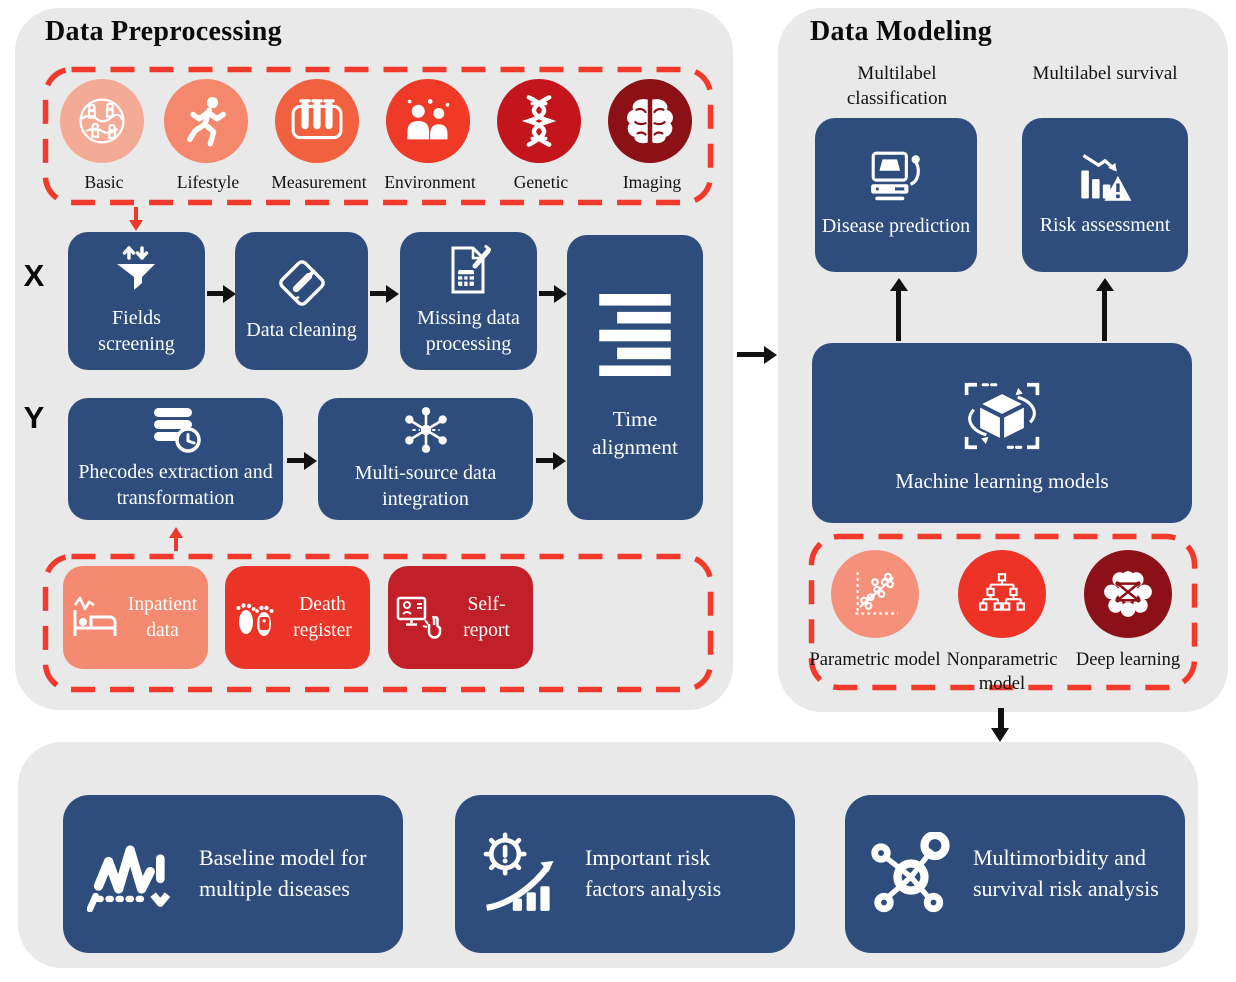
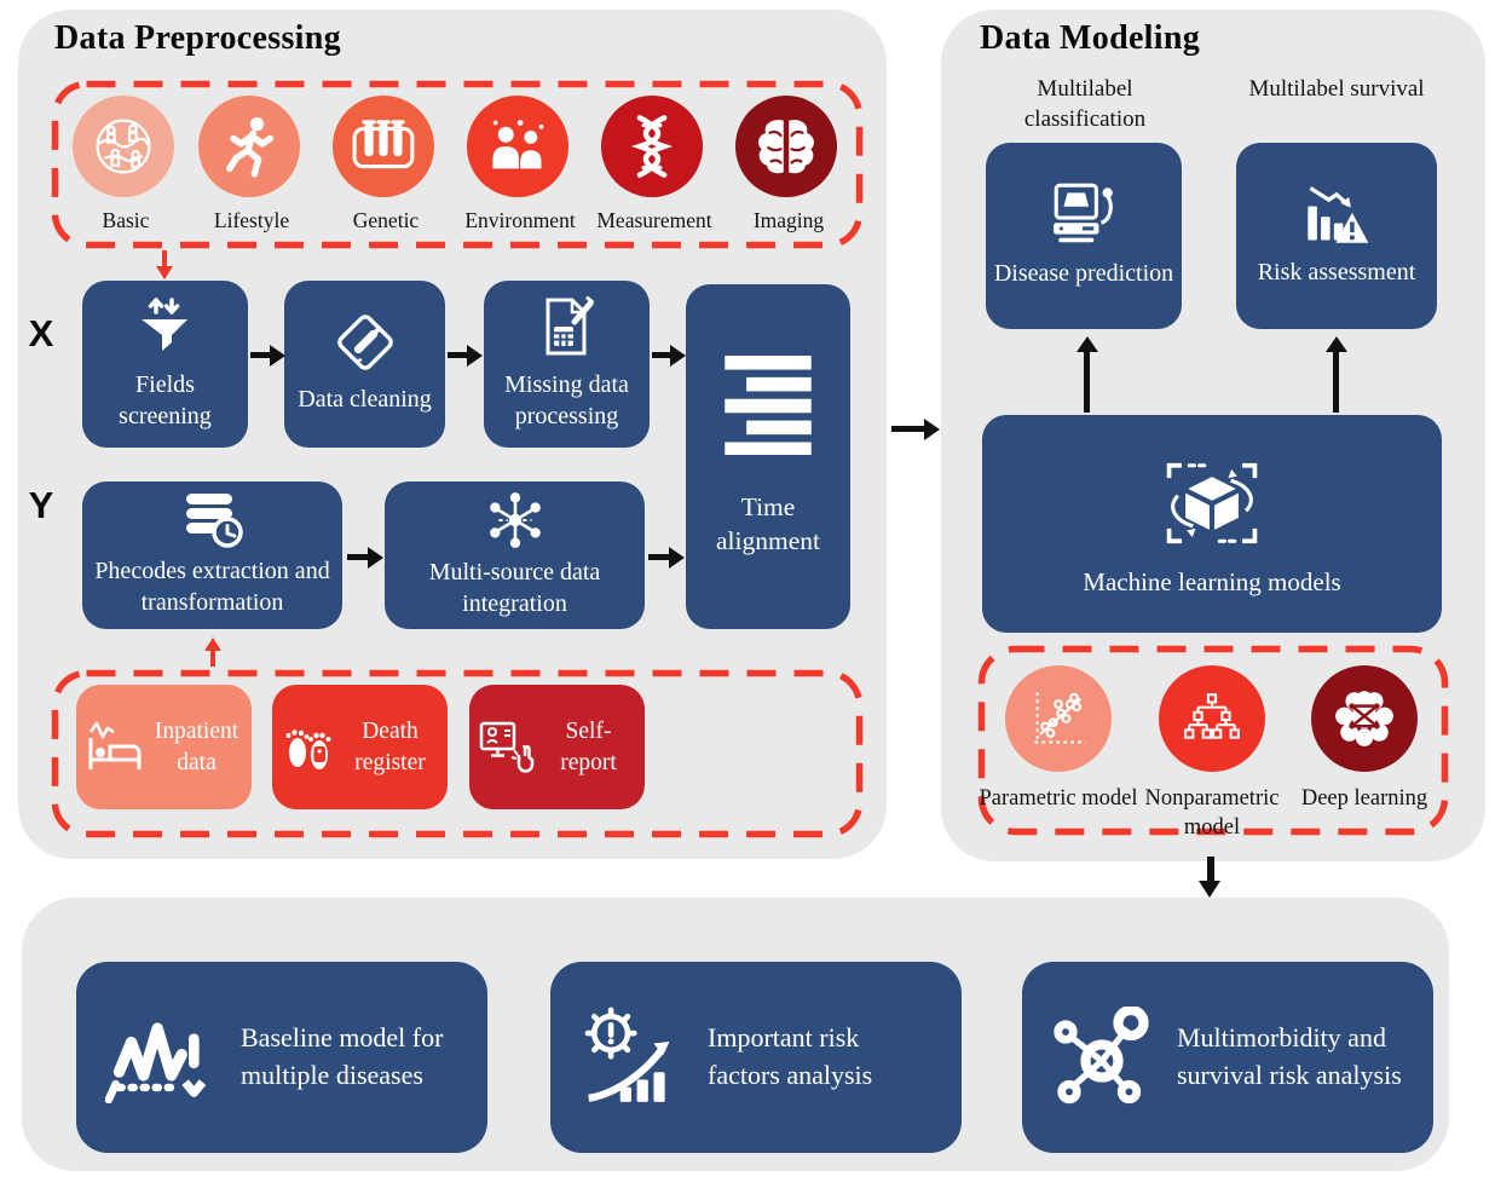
  Data Preprocessing
  Basic
  Lifestyle
- Measurement
+ Genetic
  Environment
- Genetic
+ Measurement
  Imaging
  X
  Fields screening
  Data cleaning
  Missing data processing
  Time alignment
  Y
  Phecodes extraction and transformation
  Multi-source data integration
  Inpatient data
  Death register
  Self-report
  Data Modeling
  Multilabel classification
  Multilabel survival
  Disease prediction
  Risk assessment
  Machine learning models
  Parametric model
  Nonparametric model
  Deep learning
  Baseline model for multiple diseases
  Important risk factors analysis
  Multimorbidity and survival risk analysis
